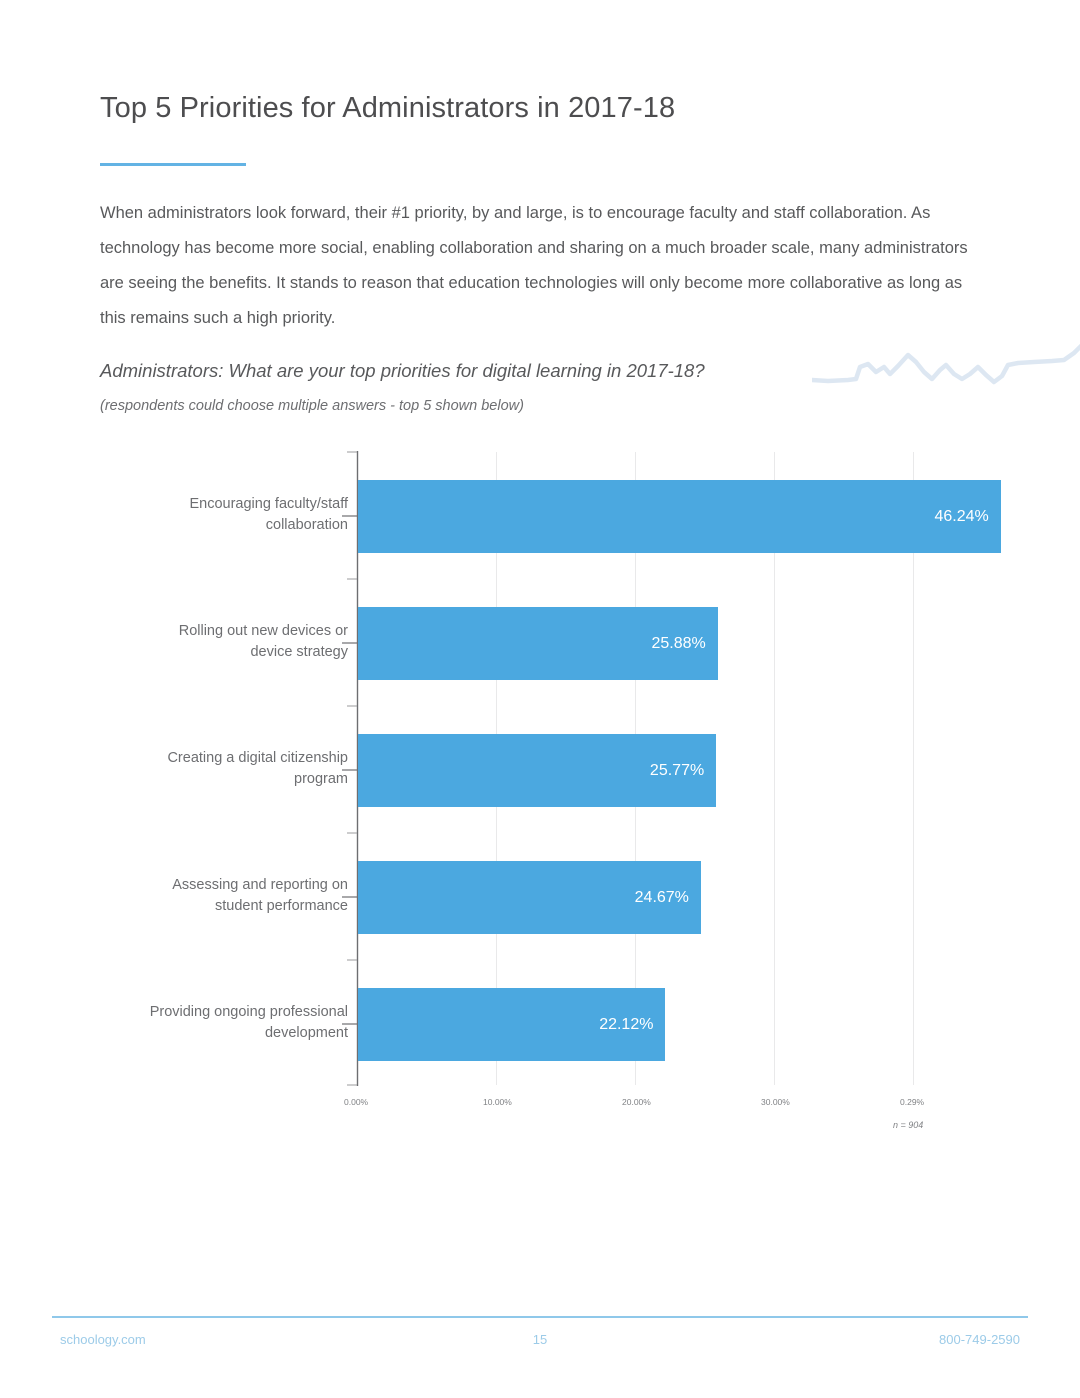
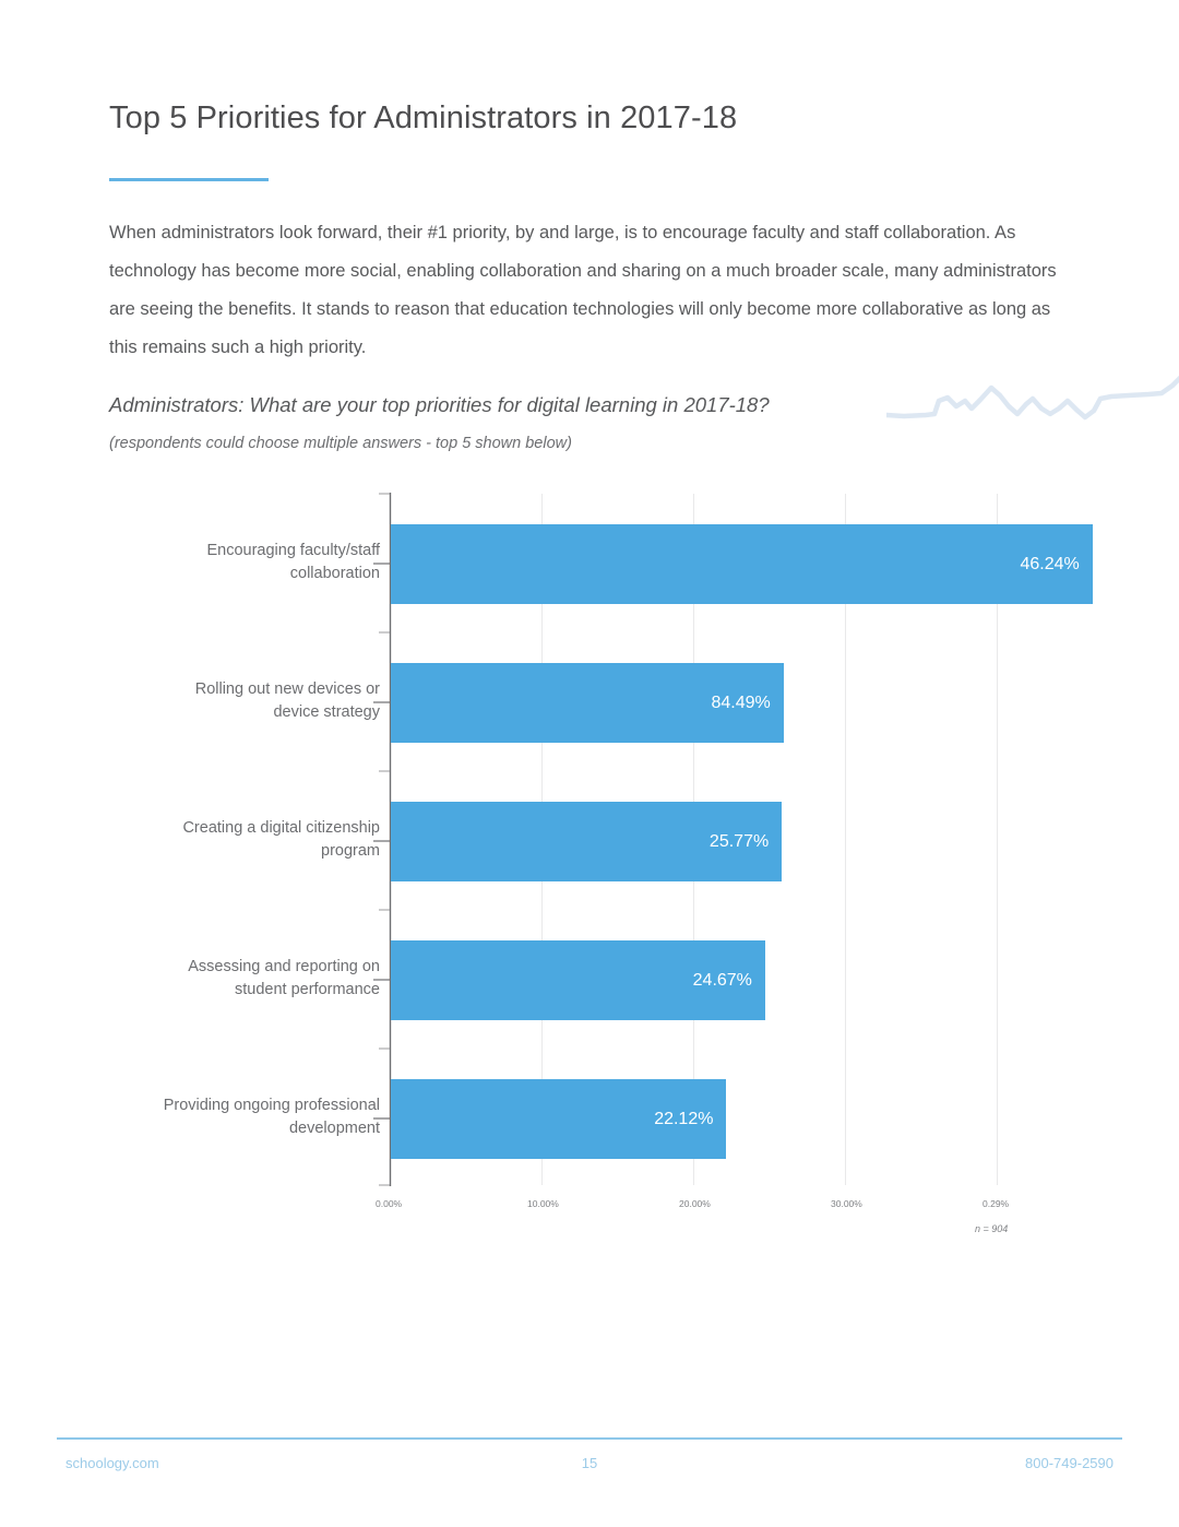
  Top 5 Priorities for Administrators in 2017-18
  When administrators look forward, their #1 priority, by and large, is to encourage faculty and staff collaboration. As technology has become more social, enabling collaboration and sharing on a much broader scale, many administrators are seeing the benefits. It stands to reason that education technologies will only become more collaborative as long as this remains such a high priority.
  Administrators: What are your top priorities for digital learning in 2017-18?
  (respondents could choose multiple answers - top 5 shown below)
  Encouraging faculty/staff
  collaboration
  Rolling out new devices or
  device strategy
  Creating a digital citizenship
  program
  Assessing and reporting on
  student performance
  Providing ongoing professional
  development
  46.24%
- 25.88%
+ 84.49%
  25.77%
  24.67%
  22.12%
  0.00%
  10.00%
  20.00%
  30.00%
  0.29%
  n = 904
  schoology.com
  15
  800-749-2590
